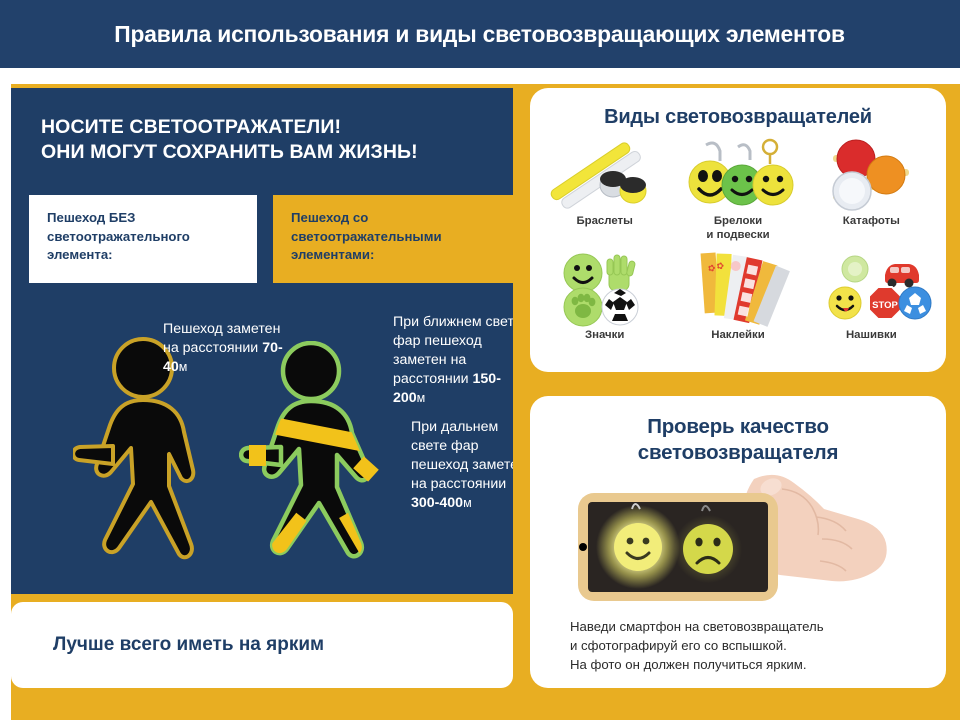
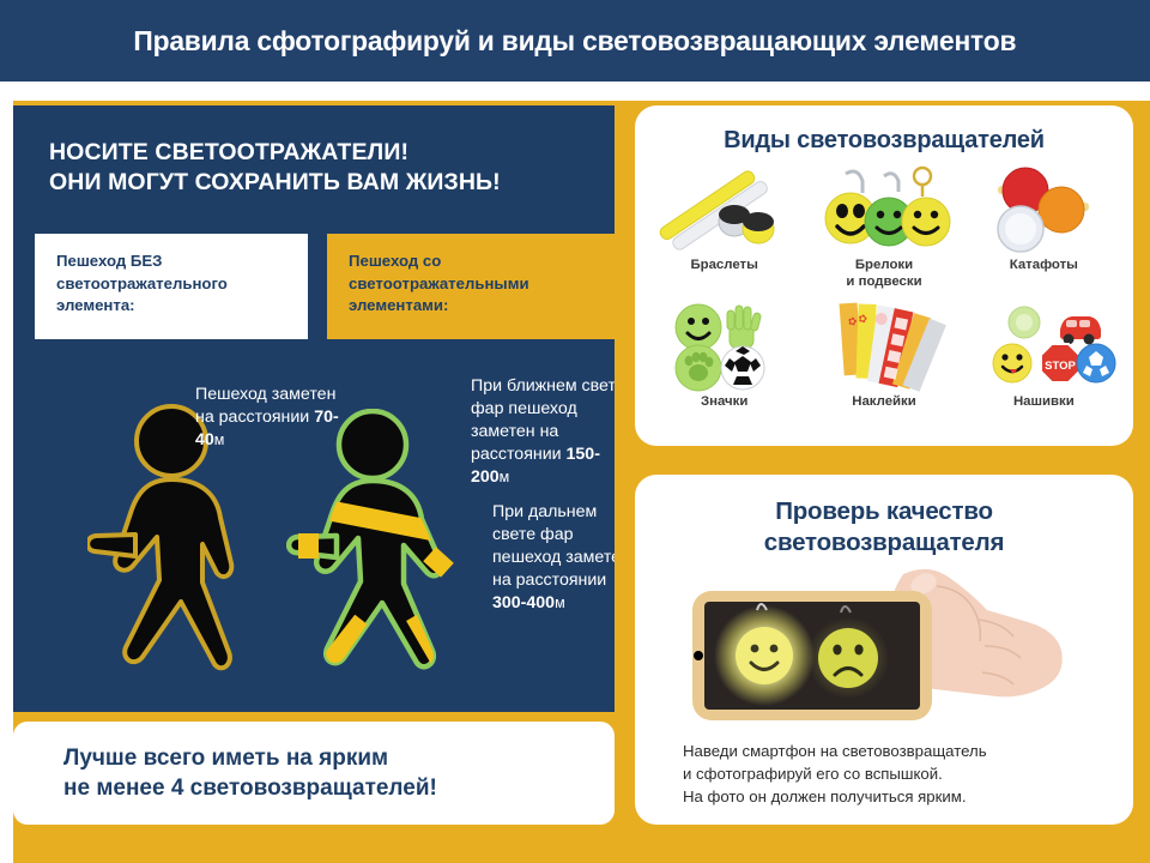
- Правила использования и виды световозвращающих элементов
+ Правила сфотографируй и виды световозвращающих элементов
  НОСИТЕ СВЕТООТРАЖАТЕЛИ!
  ОНИ МОГУТ СОХРАНИТЬ ВАМ ЖИЗНЬ!
  Пешеход БЕЗ светоотражательного элемента:
  Пешеход со светоотражательными элементами:
  Пешеход заметен на расстоянии 70-40м
  При ближнем свет фар пешеход заметен на расстоянии 150-200м
  При дальнем свете фар пешеход замет на расстоянии 300-400м
  Лучше всего иметь на ярким
+ не менее 4 световозвращателей!
  Виды световозвращателей
  Браслеты
  Брелоки
  и подвески
  Катафоты
  Значки
  Наклейки
  STOP
  Нашивки
  Проверь качество
  световозвращателя
  Наведи смартфон на световозвращатель
  и сфотографируй его со вспышкой.
  На фото он должен получиться ярким.
